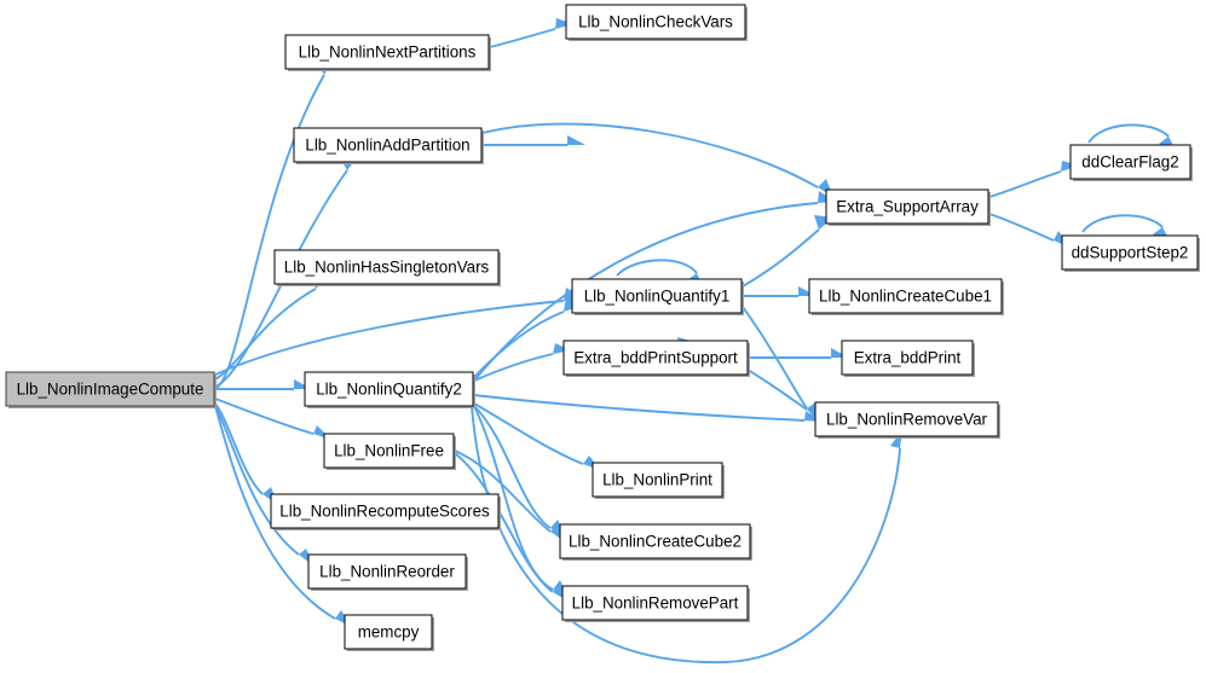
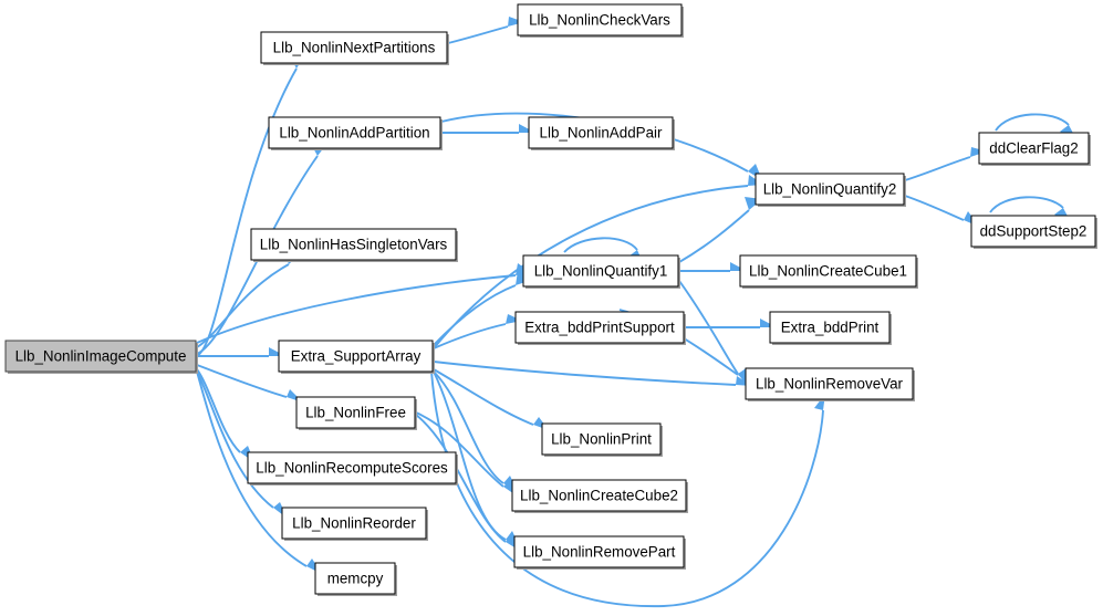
  Llb_NonlinCheckVars
  Llb_NonlinNextPartitions
  Llb_NonlinAddPartition
+ Llb_NonlinAddPair
  ddClearFlag2
- Extra_SupportArray
+ Llb_NonlinQuantify2
  ddSupportStep2
  Llb_NonlinHasSingletonVars
  Llb_NonlinQuantify1
  Llb_NonlinCreateCube1
  Extra_bddPrintSupport
  Extra_bddPrint
  Llb_NonlinImageCompute
- Llb_NonlinQuantify2
+ Extra_SupportArray
  Llb_NonlinRemoveVar
  Llb_NonlinFree
  Llb_NonlinPrint
  Llb_NonlinRecomputeScores
  Llb_NonlinCreateCube2
  Llb_NonlinReorder
  Llb_NonlinRemovePart
  memcpy
